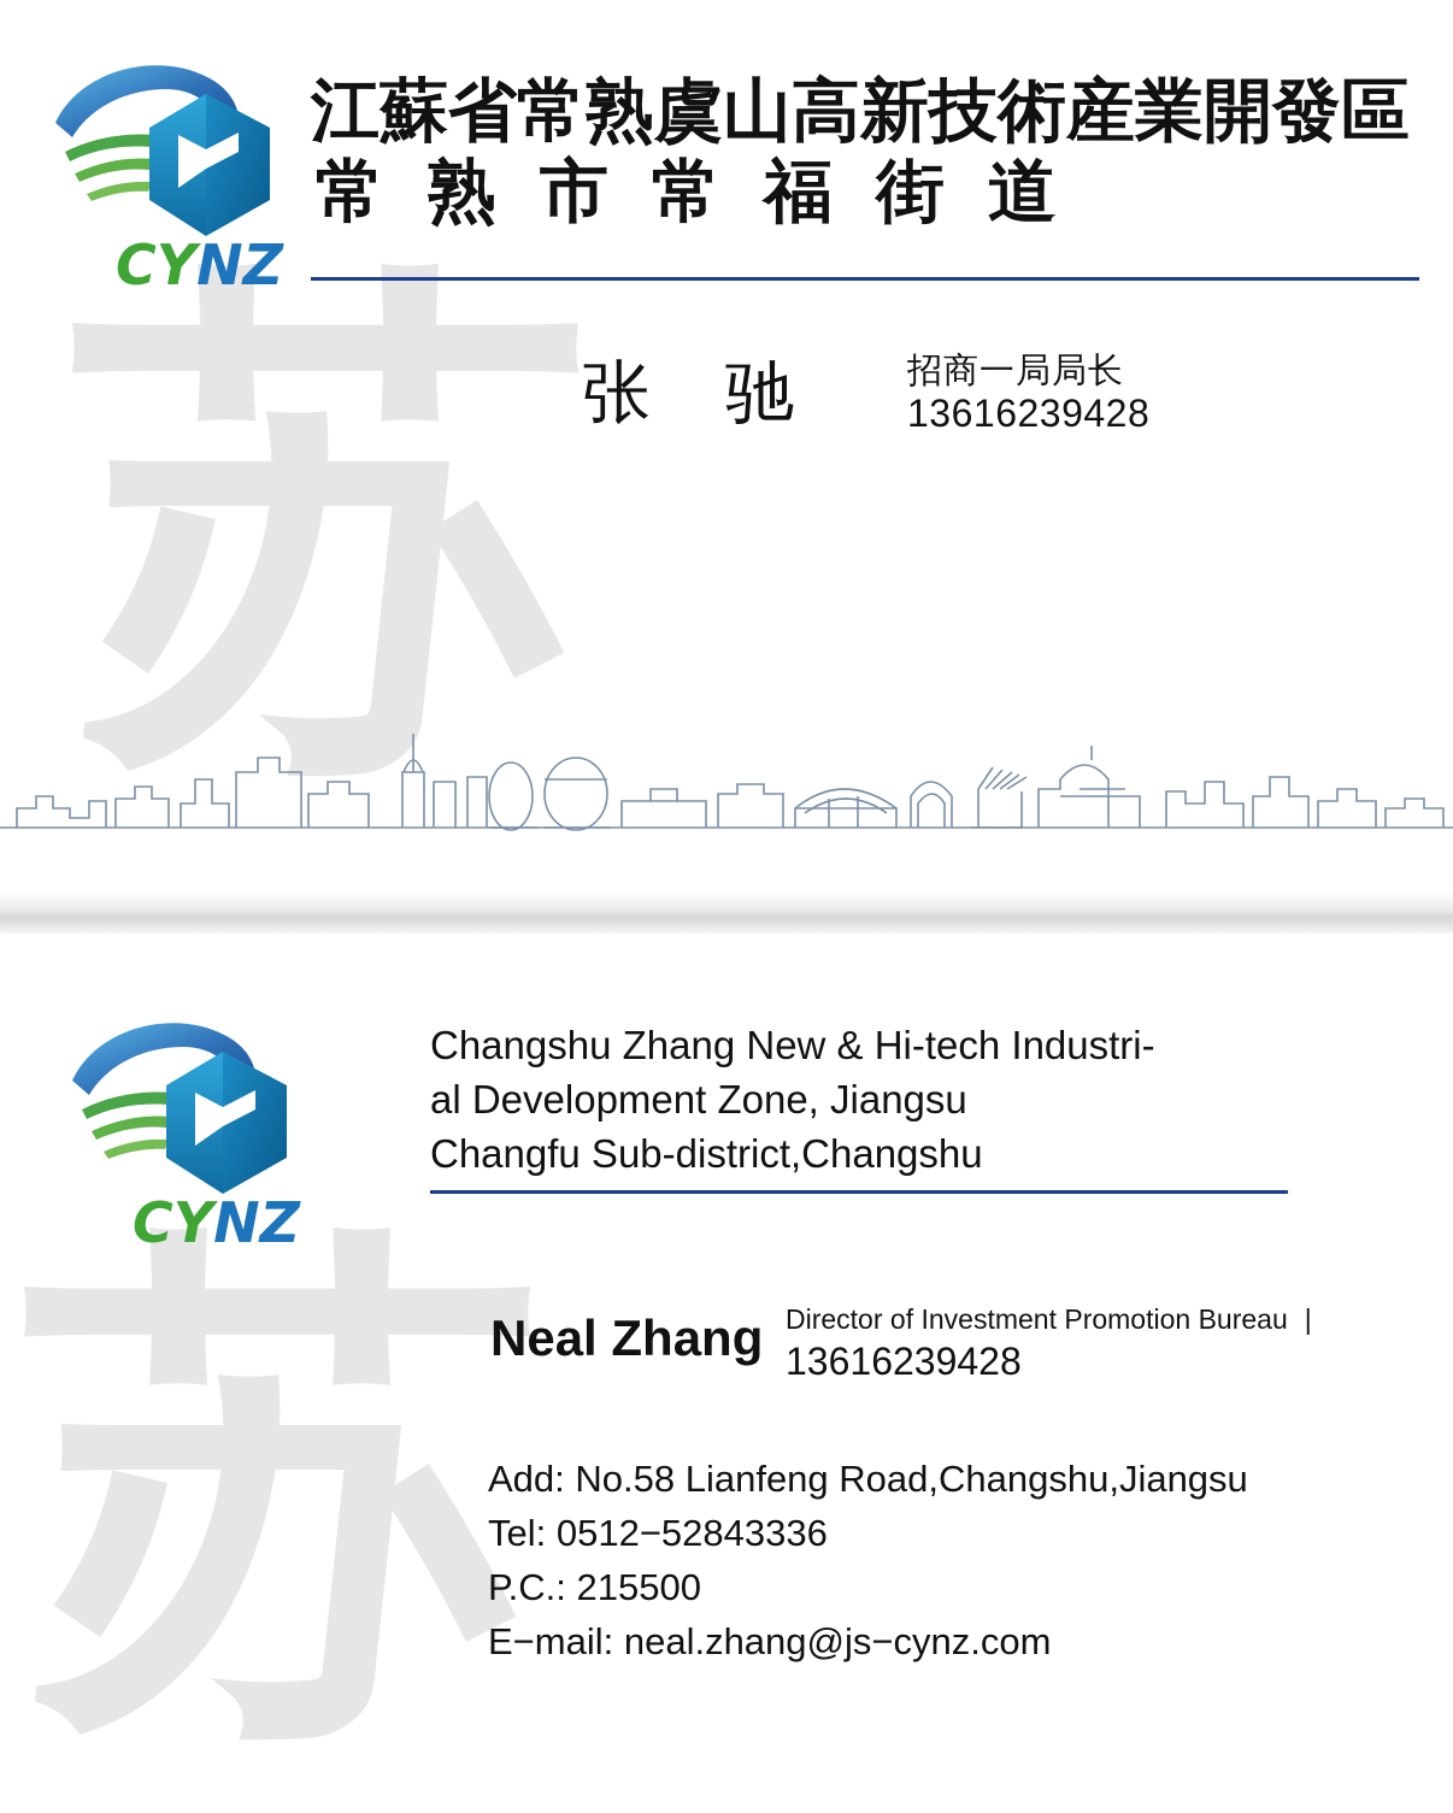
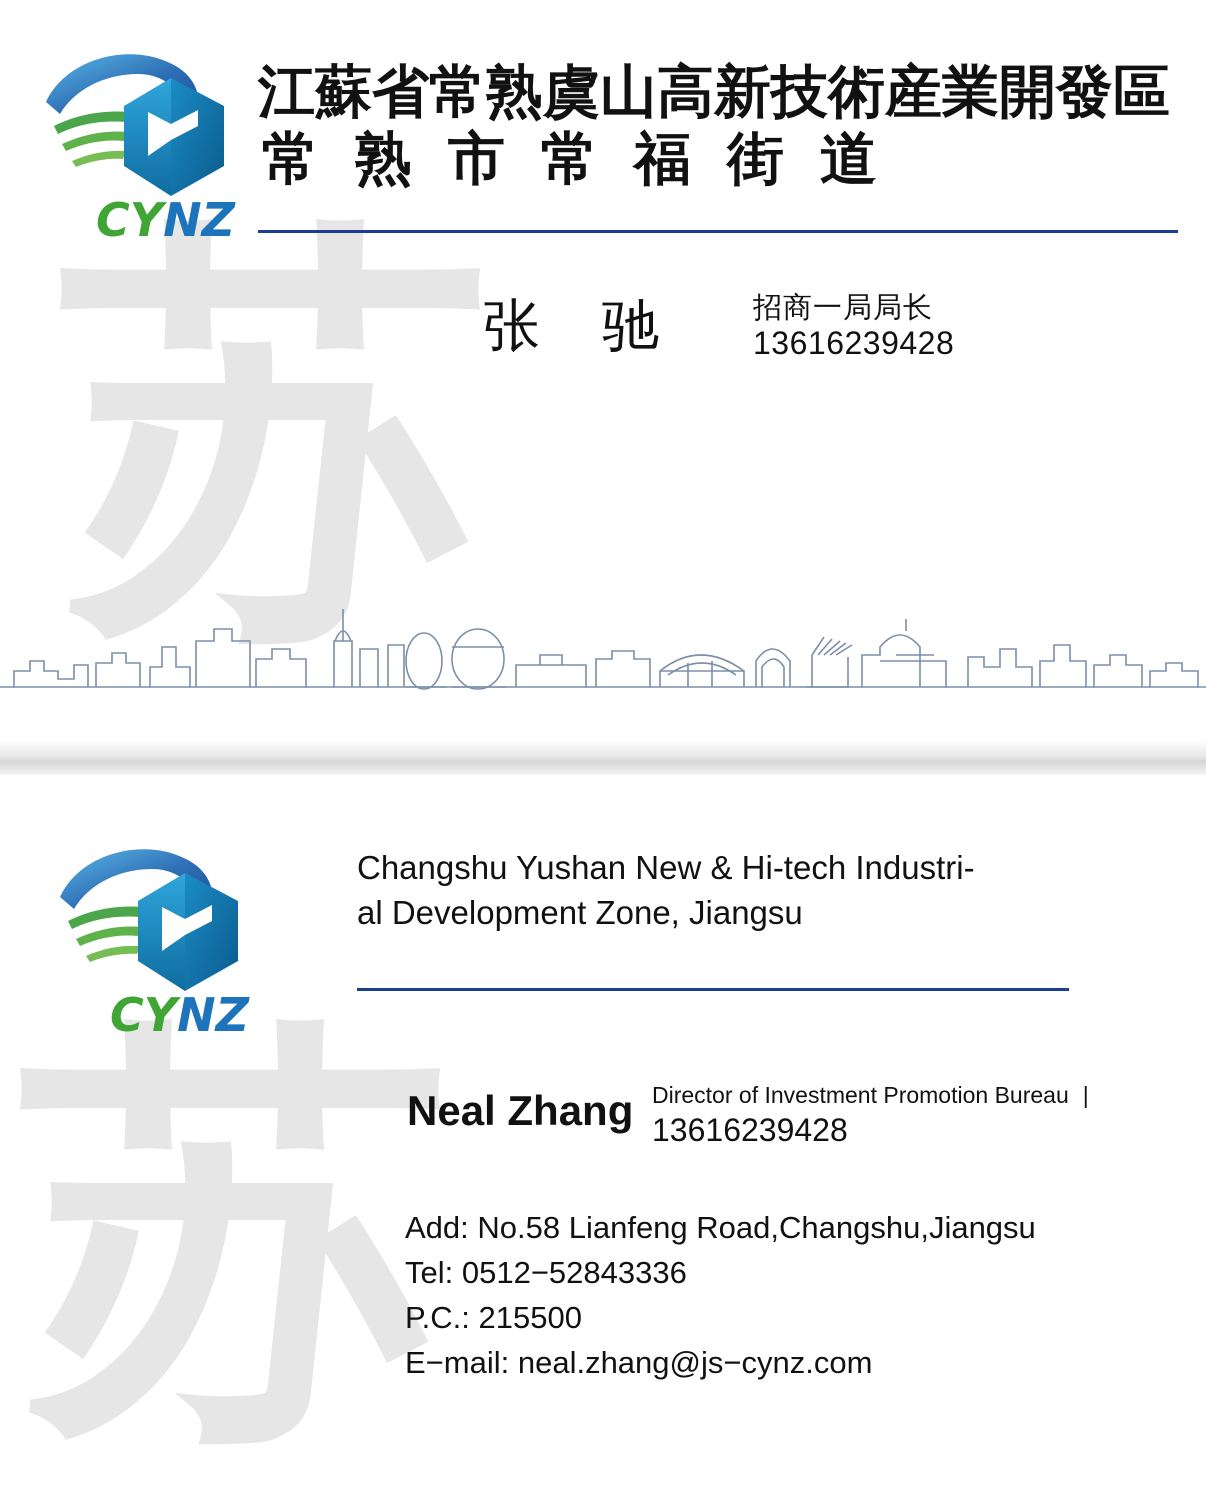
  苏
  CYNZ
  江蘇省常熟虞山高新技術産業開發區
  常熟市常福街道
  张 驰
  招商一局局长
  13616239428
  苏
  CYNZ
- Changshu Zhang New & Hi-tech Industri-
+ Changshu Yushan New & Hi-tech Industri-
  al Development Zone, Jiangsu
- Changfu Sub-district,Changshu
  Neal Zhang
  Director of Investment Promotion Bureau |
  13616239428
  Add: No.58 Lianfeng Road,Changshu,Jiangsu
  Tel: 0512−52843336
  P.C.: 215500
  E−mail: neal.zhang@js−cynz.com
